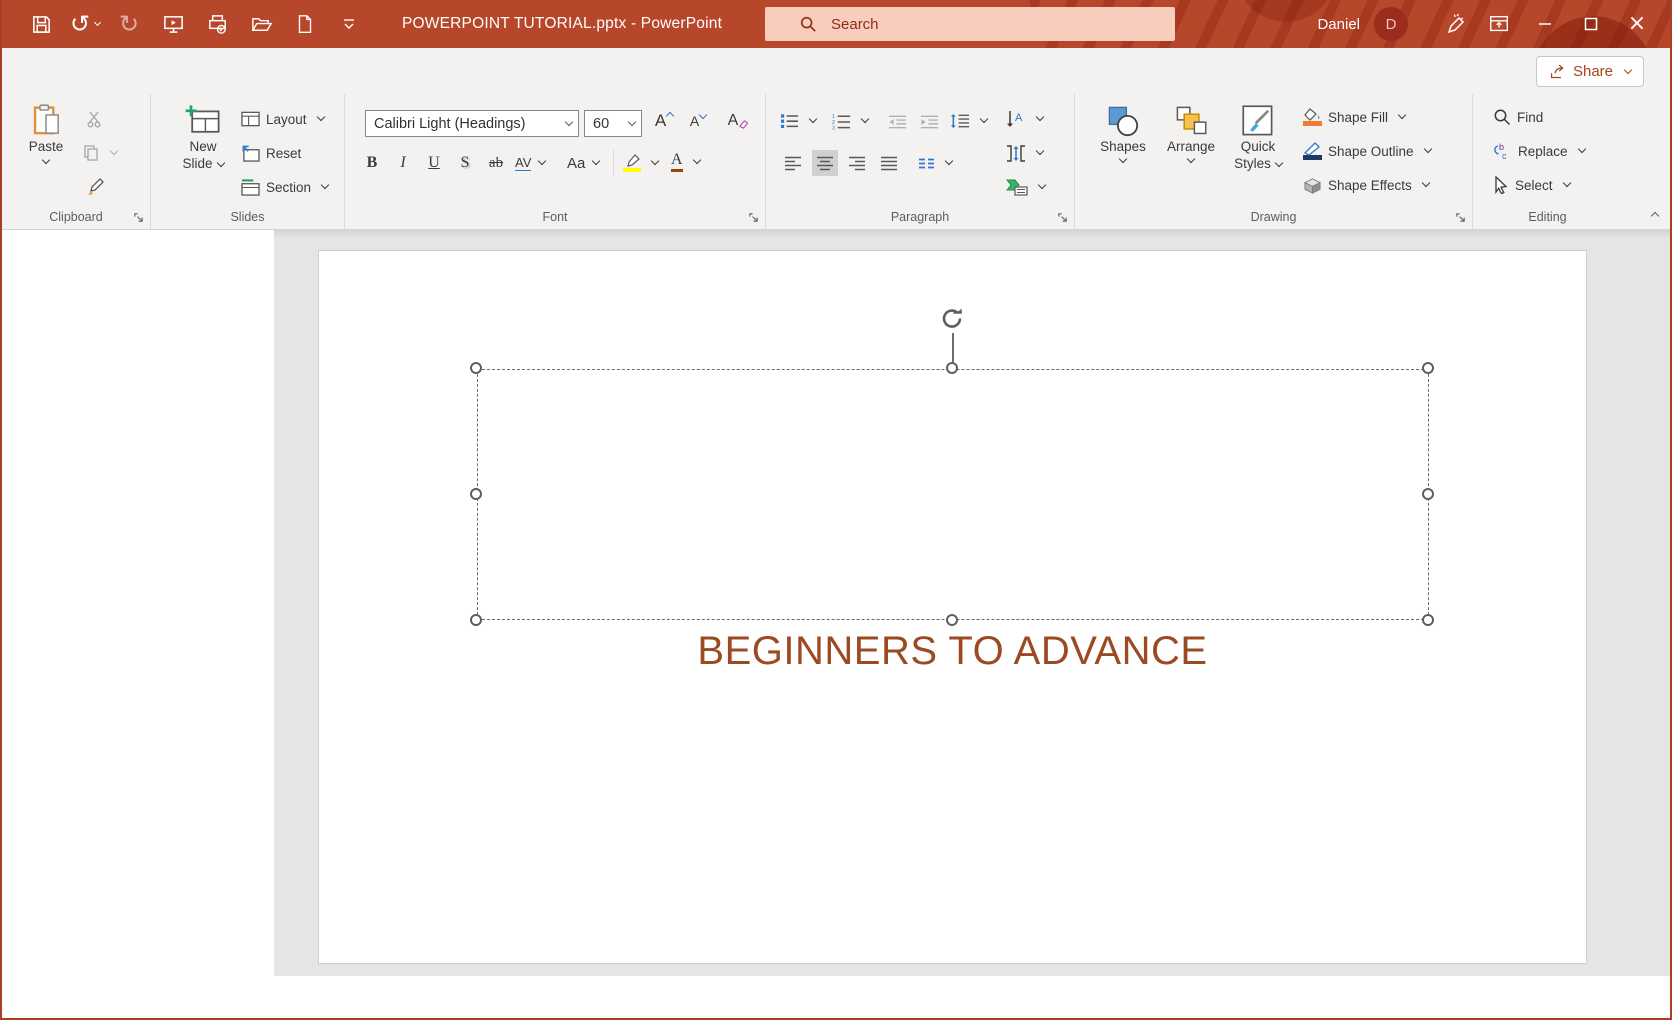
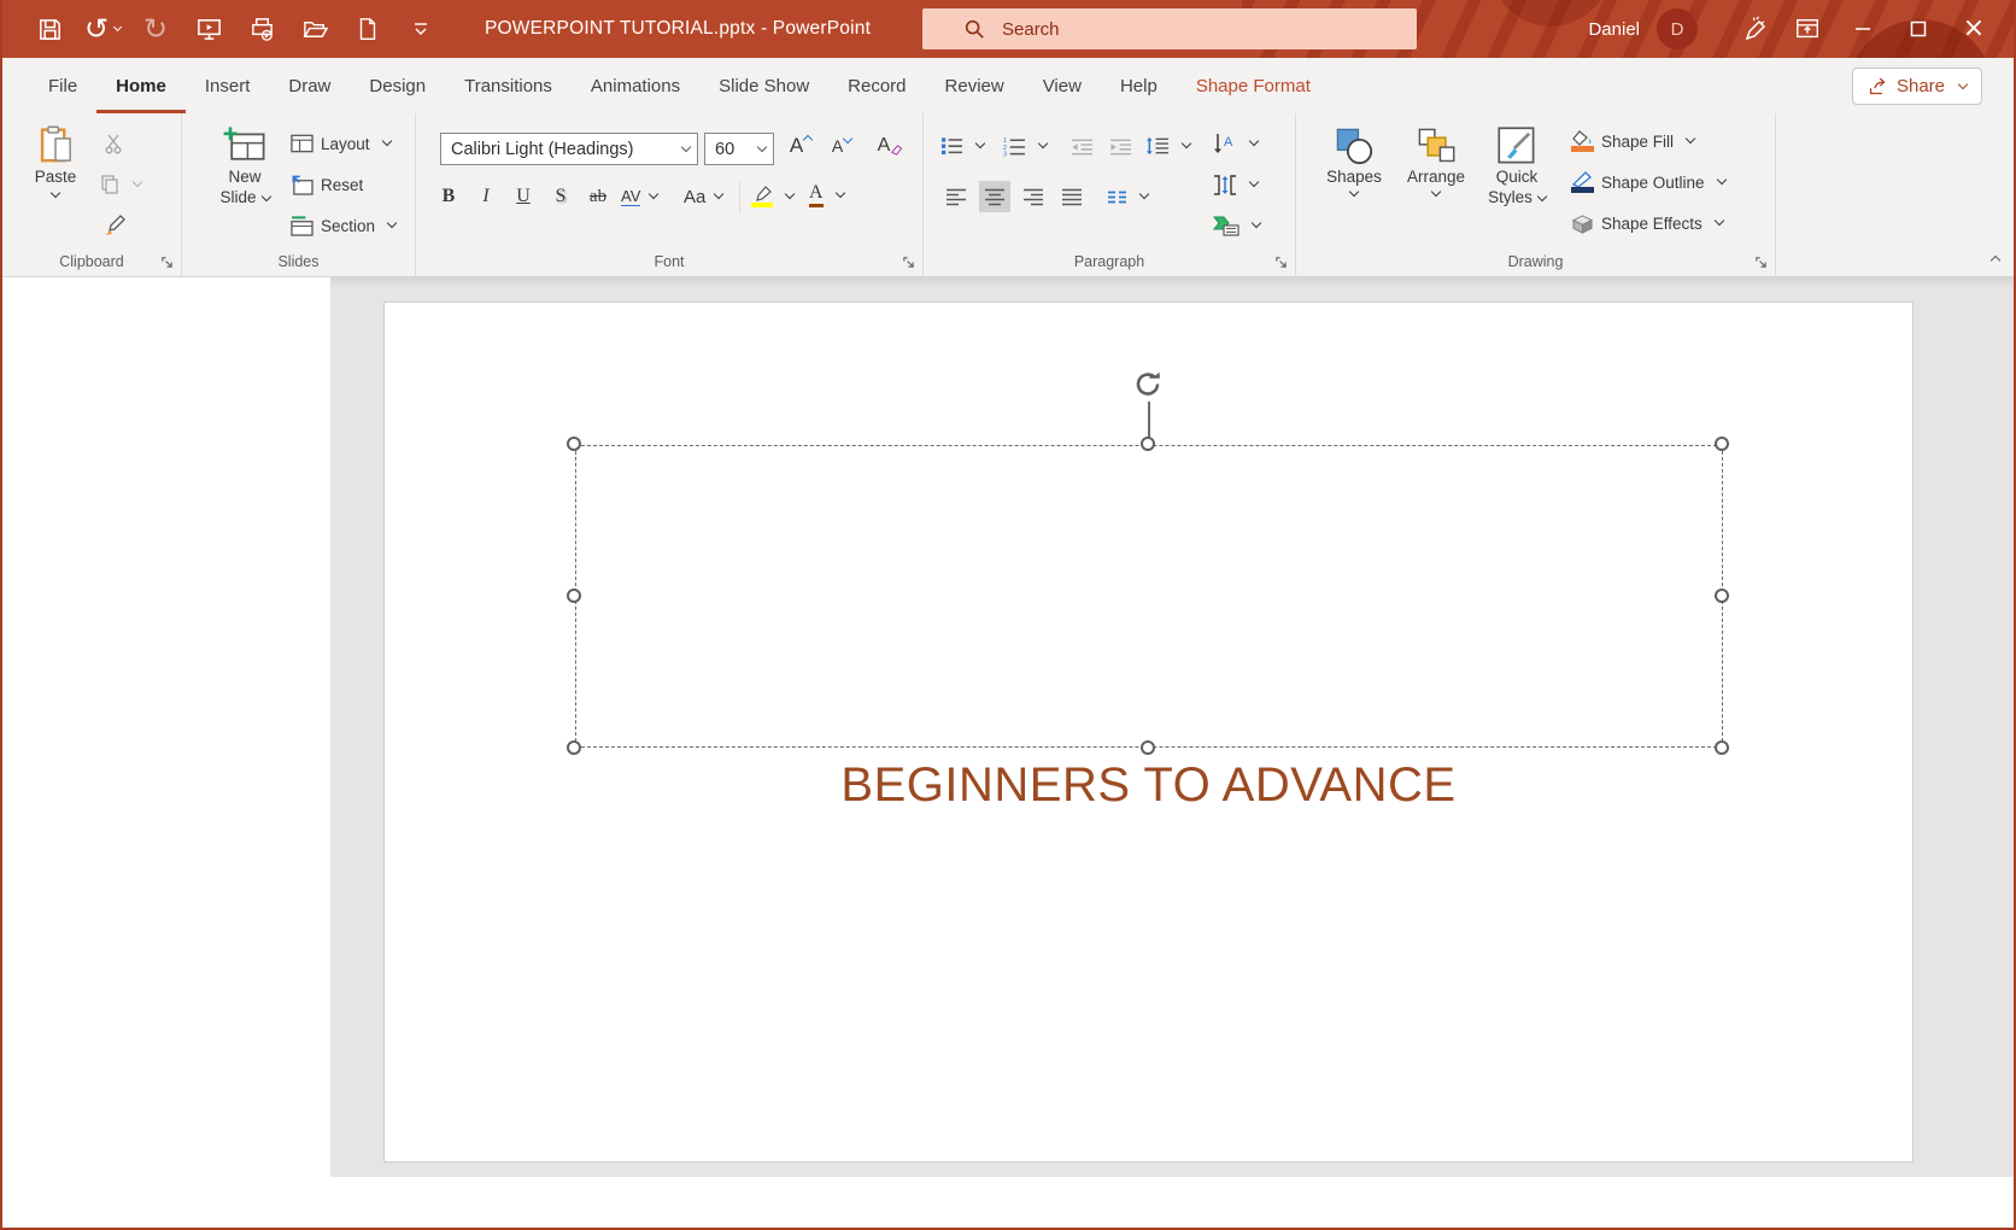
  ↺
  ↻
  POWERPOINT TUTORIAL.pptx - PowerPoint
  Search
  Daniel
  D
  ×
+ File
+ Home
+ Insert
+ Draw
+ Design
+ Transitions
+ Animations
+ Slide Show
+ Record
+ Review
+ View
+ Help
+ Shape Format
  Share
  Paste
  Clipboard
  New
  Slide
  Layout
  Reset
  Section
  Slides
  Calibri Light (Headings)
  60
  A
  A
  A
  B
  I
  U
  S
  ab
  AV
  Aa
  A
  Font
  A
  Paragraph
  Shapes
  Arrange
  Quick
  Styles
  Shape Fill
  Shape Outline
  Shape Effects
  Drawing
- Find
- b
- c
- Replace
- Select
- Editing
  BEGINNERS TO ADVANCE
